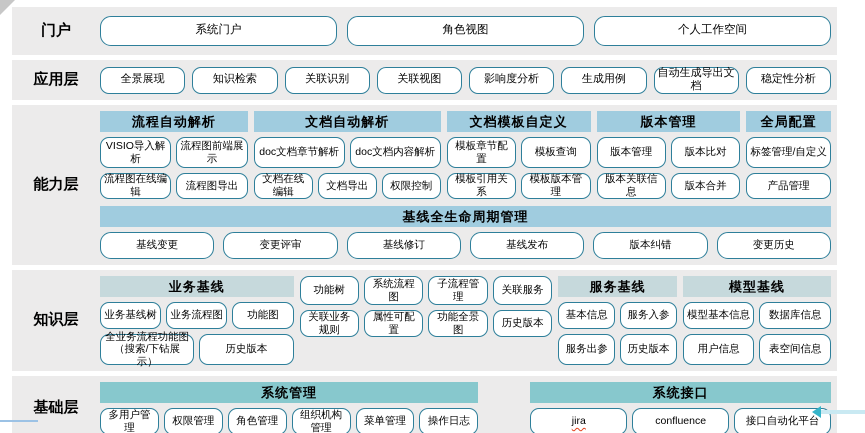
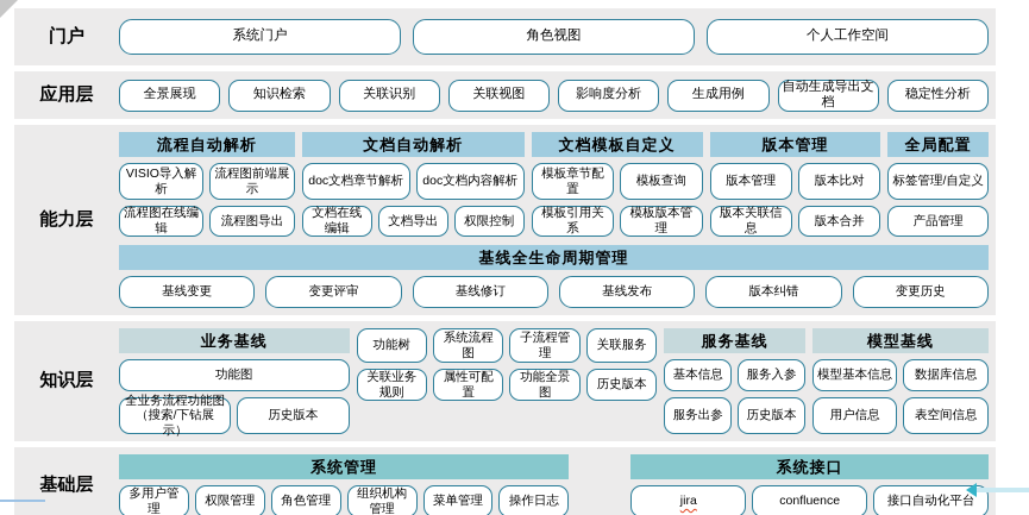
  门户
  系统门户
  角色视图
  个人工作空间
  应用层
  全景展现
  知识检索
  关联识别
  关联视图
  影响度分析
  生成用例
  自动生成导出文档
  稳定性分析
  能力层
  流程自动解析
  VISIO导入解析
  流程图前端展示
  流程图在线编辑
  流程图导出
  文档自动解析
  doc文档章节解析
  doc文档内容解析
  文档在线编辑
  文档导出
  权限控制
  文档模板自定义
  模板章节配置
  模板查询
  模板引用关系
  模板版本管理
  版本管理
  版本管理
  版本比对
  版本关联信息
  版本合并
  全局配置
  标签管理/自定义
  产品管理
  基线全生命周期管理
  基线变更
  变更评审
  基线修订
  基线发布
  版本纠错
  变更历史
  知识层
  业务基线
- 业务基线树
- 业务流程图
  功能图
  全业务流程功能图（搜索/下钻展示）
  历史版本
  功能树
  系统流程图
  子流程管理
  关联服务
  关联业务规则
  属性可配置
  功能全景图
  历史版本
  服务基线
  基本信息
  服务入参
  服务出参
  历史版本
  模型基线
  模型基本信息
  数据库信息
  用户信息
  表空间信息
  基础层
  系统管理
  多用户管理
  权限管理
  角色管理
  组织机构管理
  菜单管理
  操作日志
  系统接口
  jira
  confluence
  接口自动化平台
